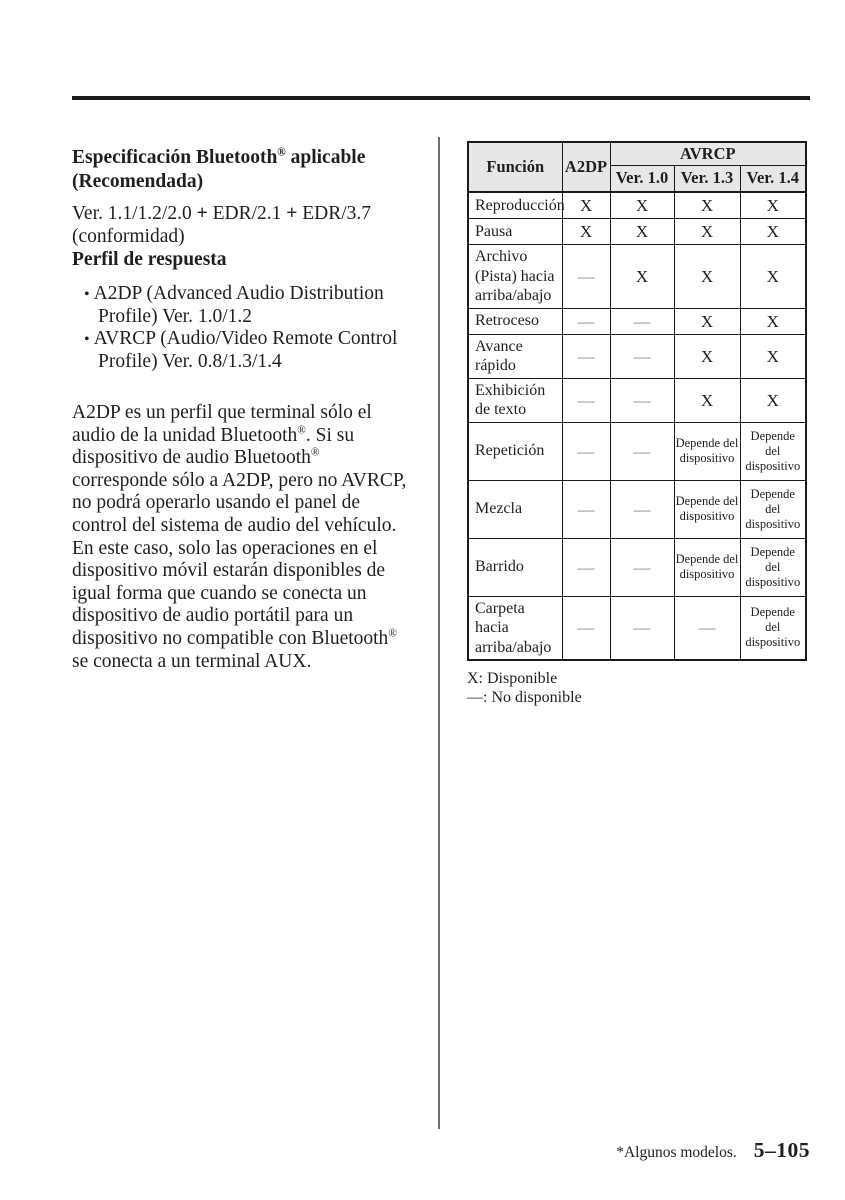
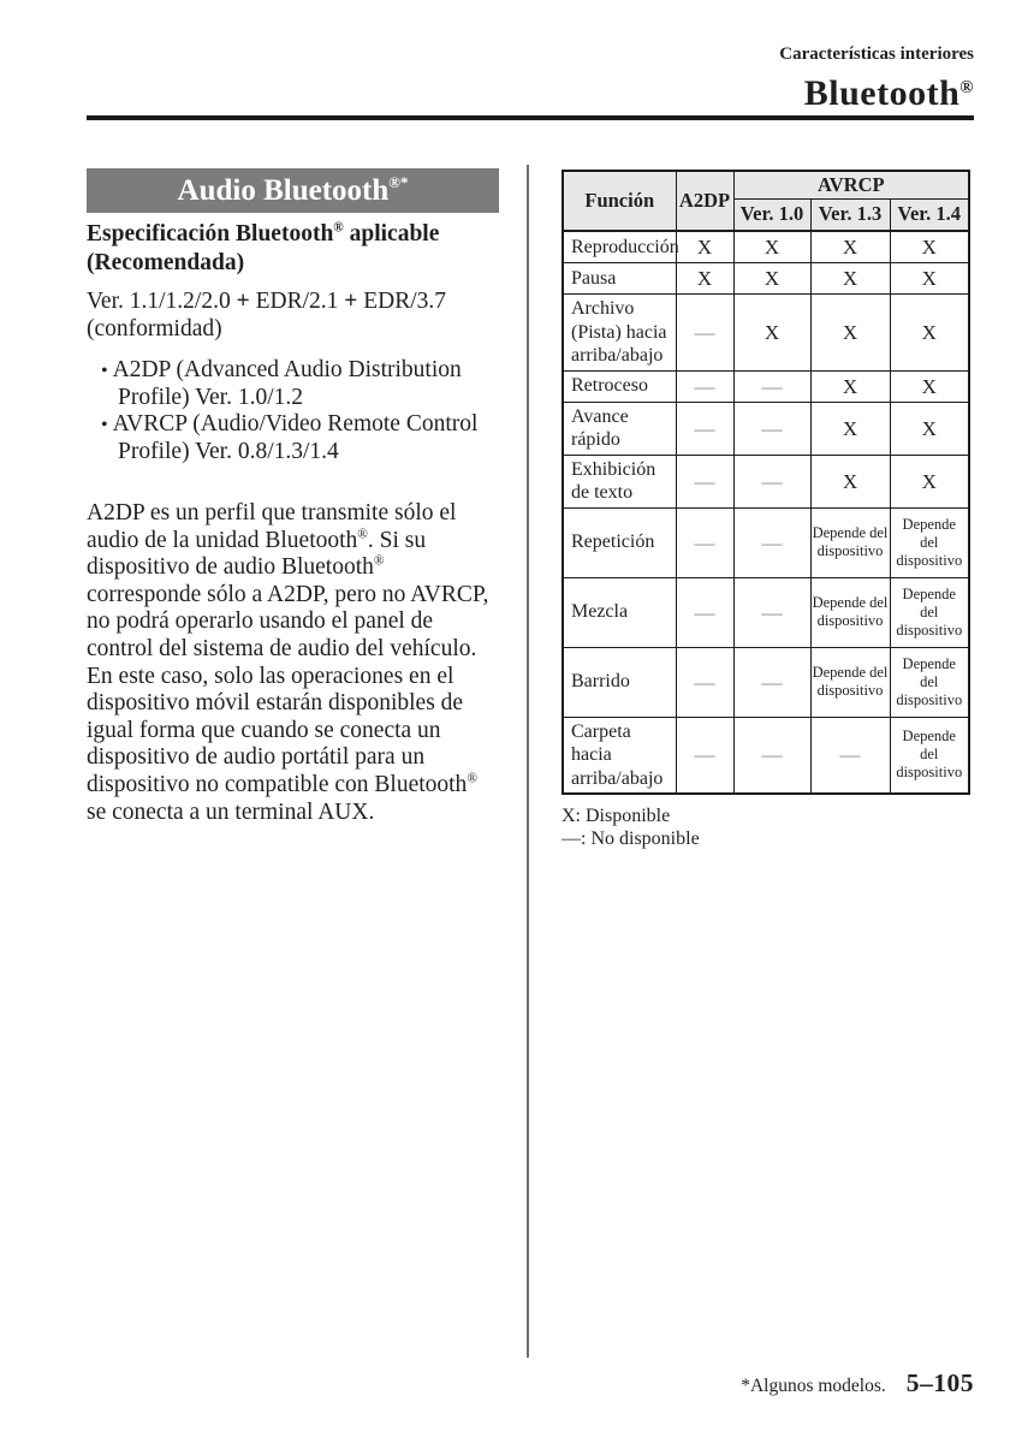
+ Características interiores
+ Bluetooth®
+ Audio Bluetooth®*
  Especificación Bluetooth® aplicable (Recomendada)
  Ver. 1.1/1.2/2.0 + EDR/2.1 + EDR/3.7 (conformidad)
- Perfil de respuesta
  A2DP (Advanced Audio Distribution Profile) Ver. 1.0/1.2
  AVRCP (Audio/Video Remote Control Profile) Ver. 0.8/1.3/1.4
- A2DP es un perfil que terminal sólo el audio de la unidad Bluetooth®. Si su dispositivo de audio Bluetooth® corresponde sólo a A2DP, pero no AVRCP, no podrá operarlo usando el panel de control del sistema de audio del vehículo. En este caso, solo las operaciones en el dispositivo móvil estarán disponibles de igual forma que cuando se conecta un dispositivo de audio portátil para un dispositivo no compatible con Bluetooth® se conecta a un terminal AUX.
+ A2DP es un perfil que transmite sólo el audio de la unidad Bluetooth®. Si su dispositivo de audio Bluetooth® corresponde sólo a A2DP, pero no AVRCP, no podrá operarlo usando el panel de control del sistema de audio del vehículo. En este caso, solo las operaciones en el dispositivo móvil estarán disponibles de igual forma que cuando se conecta un dispositivo de audio portátil para un dispositivo no compatible con Bluetooth® se conecta a un terminal AUX.
  Función	A2DP	AVRCP
  Ver. 1.0	Ver. 1.3	Ver. 1.4
  Reproducción	X	X	X	X
  Pausa	X	X	X	X
  Archivo (Pista) hacia arriba/abajo	—	X	X	X
  Retroceso	—	—	X	X
  Avance rápido	—	—	X	X
  Exhibición de texto	—	—	X	X
  Repetición	—	—	Depende del dispositivo	Depende del dispositivo
  Mezcla	—	—	Depende del dispositivo	Depende del dispositivo
  Barrido	—	—	Depende del dispositivo	Depende del dispositivo
  Carpeta hacia arriba/abajo	—	—	—	Depende del dispositivo
  X: Disponible
  —: No disponible
  *Algunos modelos.
  5–105
